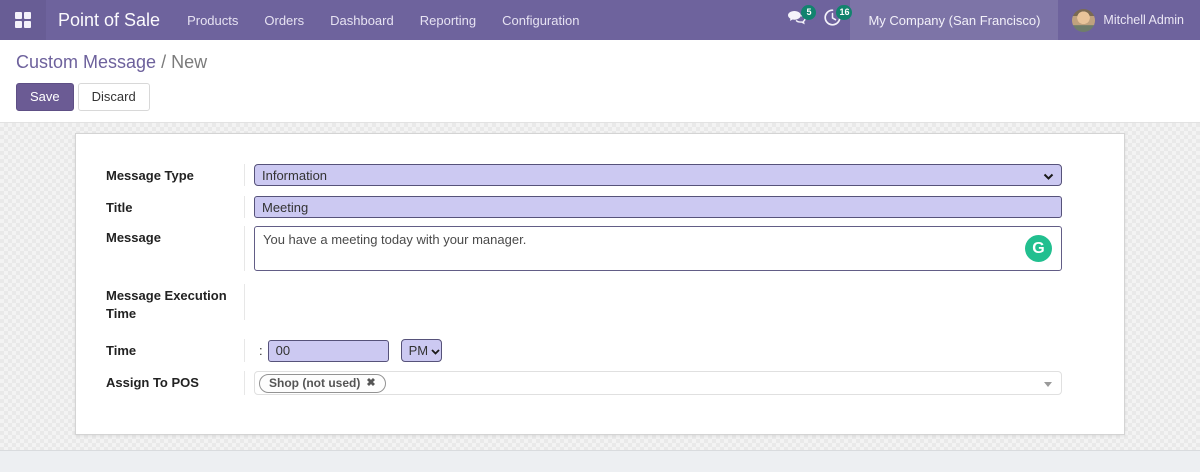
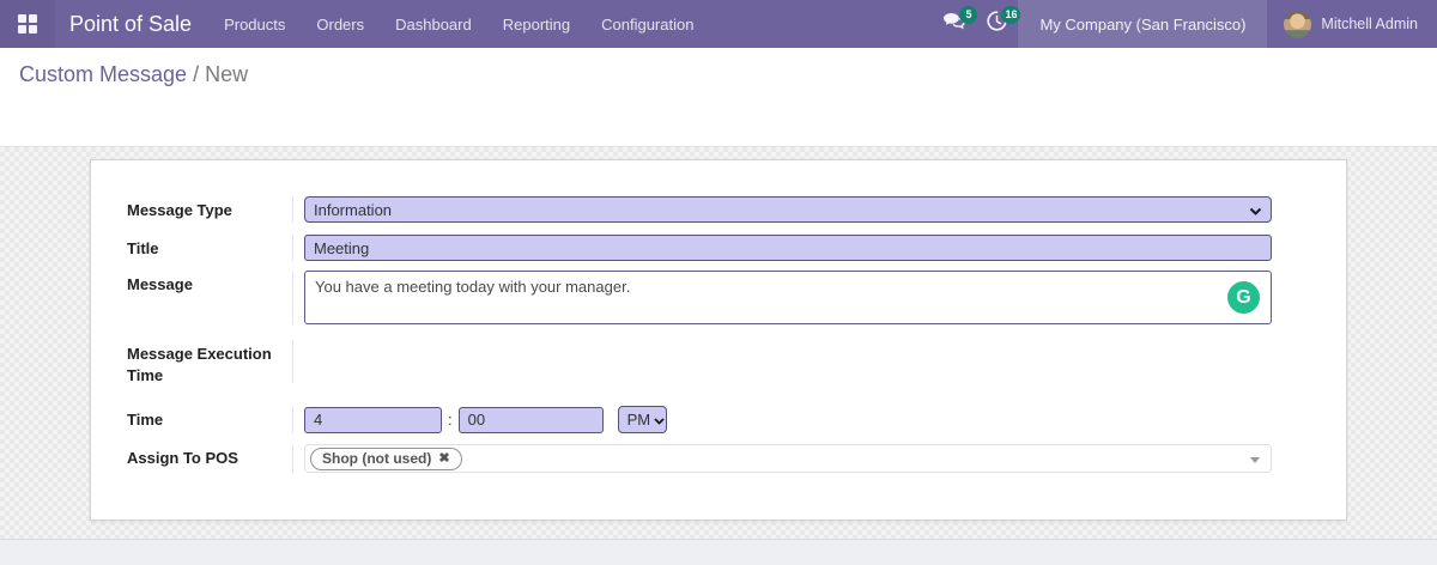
  Point of Sale
  Products
  Orders
  Dashboard
  Reporting
  Configuration
  5
  16
  My Company (San Francisco)
  Mitchell Admin
  Custom Message / New
- Save
- Discard
  Message Type
  Information
  Title
  Meeting
  Message
  You have a meeting today with your manager.
  G
  Message Execution Time
  Time
+ 4
  :
  00
  PM
  Assign To POS
  Shop (not used)
  ✖
